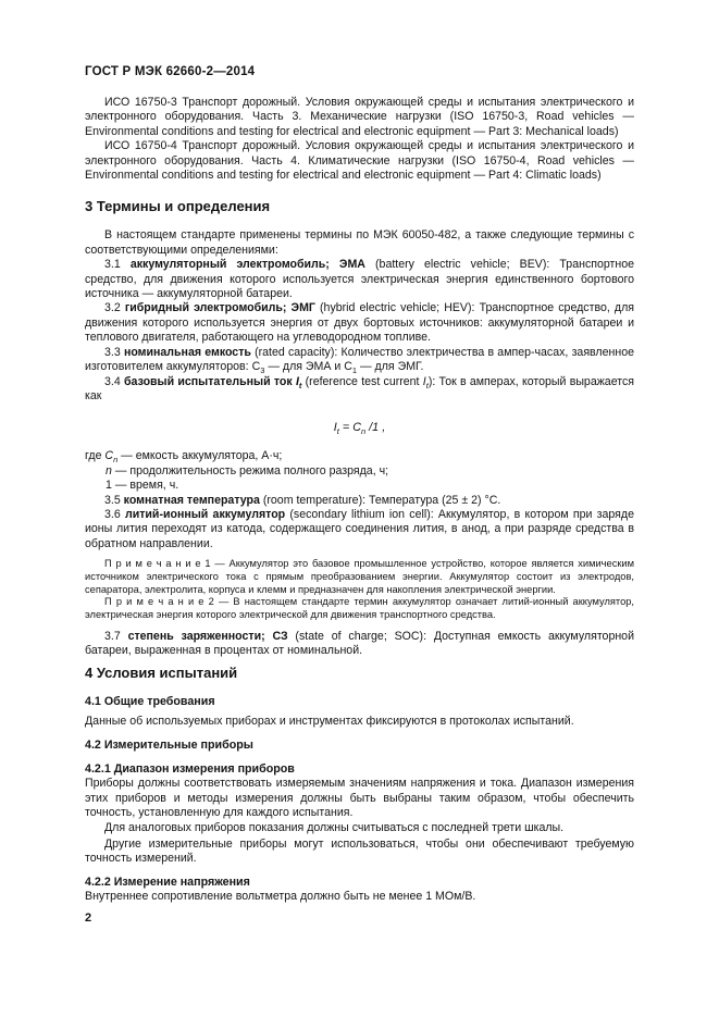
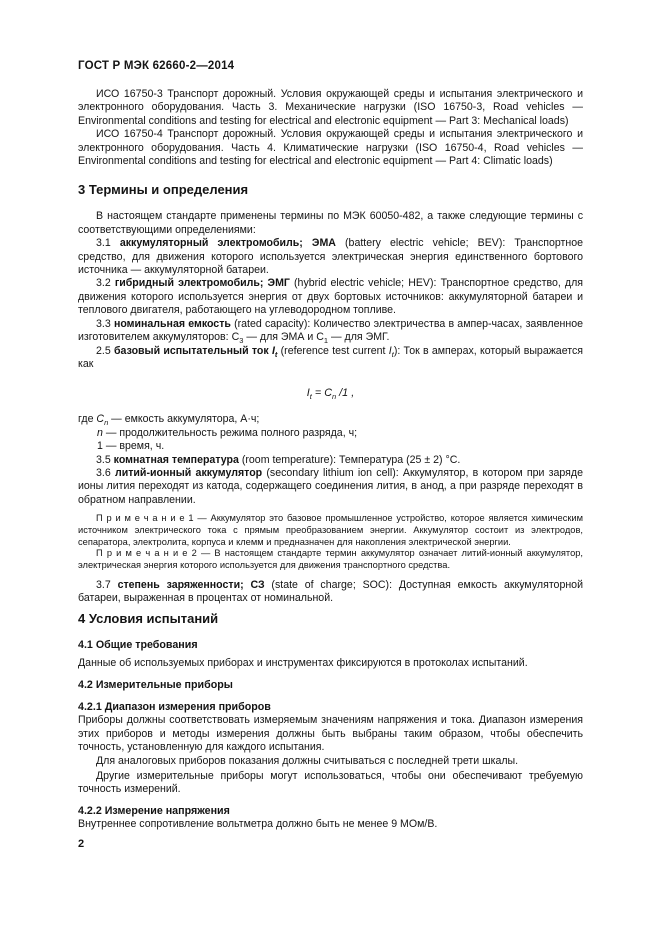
  ГОСТ Р МЭК 62660-2—2014
  ИСО 16750-3 Транспорт дорожный. Условия окружающей среды и испытания электрического и электронного оборудования. Часть 3. Механические нагрузки (ISO 16750-3, Road vehicles — Environmental conditions and testing for electrical and electronic equipment — Part 3: Mechanical loads)
  ИСО 16750-4 Транспорт дорожный. Условия окружающей среды и испытания электрического и электронного оборудования. Часть 4. Климатические нагрузки (ISO 16750-4, Road vehicles — Environmental conditions and testing for electrical and electronic equipment — Part 4: Climatic loads)
  3 Термины и определения
  В настоящем стандарте применены термины по МЭК 60050-482, а также следующие термины с соответствующими определениями:
  3.1 аккумуляторный электромобиль; ЭМА (battery electric vehicle; BEV): Транспортное средство, для движения которого используется электрическая энергия единственного бортового источника — аккумуляторной батареи.
  3.2 гибридный электромобиль; ЭМГ (hybrid electric vehicle; HEV): Транспортное средство, для движения которого используется энергия от двух бортовых источников: аккумуляторной батареи и теплового двигателя, работающего на углеводородном топливе.
  3.3 номинальная емкость (rated capacity): Количество электричества в ампер-часах, заявленное изготовителем аккумуляторов: C3 — для ЭМА и C1 — для ЭМГ.
- 3.4 базовый испытательный ток It (reference test current It): Ток в амперах, который выражается как
+ 2.5 базовый испытательный ток It (reference test current It): Ток в амперах, который выражается как
  It = Cn /1 ,
  где Cn — емкость аккумулятора, А·ч;
  n — продолжительность режима полного разряда, ч;
  1 — время, ч.
  3.5 комнатная температура (room temperature): Температура (25 ± 2) °C.
- 3.6 литий-ионный аккумулятор (secondary lithium ion cell): Аккумулятор, в котором при заряде ионы лития переходят из катода, содержащего соединения лития, в анод, а при разряде средства в обратном направлении.
+ 3.6 литий-ионный аккумулятор (secondary lithium ion cell): Аккумулятор, в котором при заряде ионы лития переходят из катода, содержащего соединения лития, в анод, а при разряде переходят в обратном направлении.
  П р и м е ч а н и е 1 — Аккумулятор это базовое промышленное устройство, которое является химическим источником электрического тока с прямым преобразованием энергии. Аккумулятор состоит из электродов, сепаратора, электролита, корпуса и клемм и предназначен для накопления электрической энергии.
- П р и м е ч а н и е 2 — В настоящем стандарте термин аккумулятор означает литий-ионный аккумулятор, электрическая энергия которого электрической для движения транспортного средства.
+ П р и м е ч а н и е 2 — В настоящем стандарте термин аккумулятор означает литий-ионный аккумулятор, электрическая энергия которого используется для движения транспортного средства.
  3.7 степень заряженности; СЗ (state of charge; SOC): Доступная емкость аккумуляторной батареи, выраженная в процентах от номинальной.
  4 Условия испытаний
  4.1 Общие требования
  Данные об используемых приборах и инструментах фиксируются в протоколах испытаний.
  4.2 Измерительные приборы
  4.2.1 Диапазон измерения приборов
  Приборы должны соответствовать измеряемым значениям напряжения и тока. Диапазон измерения этих приборов и методы измерения должны быть выбраны таким образом, чтобы обеспечить точность, установленную для каждого испытания.
  Для аналоговых приборов показания должны считываться с последней трети шкалы.
  Другие измерительные приборы могут использоваться, чтобы они обеспечивают требуемую точность измерений.
  4.2.2 Измерение напряжения
- Внутреннее сопротивление вольтметра должно быть не менее 1 МОм/В.
+ Внутреннее сопротивление вольтметра должно быть не менее 9 МОм/В.
  2
